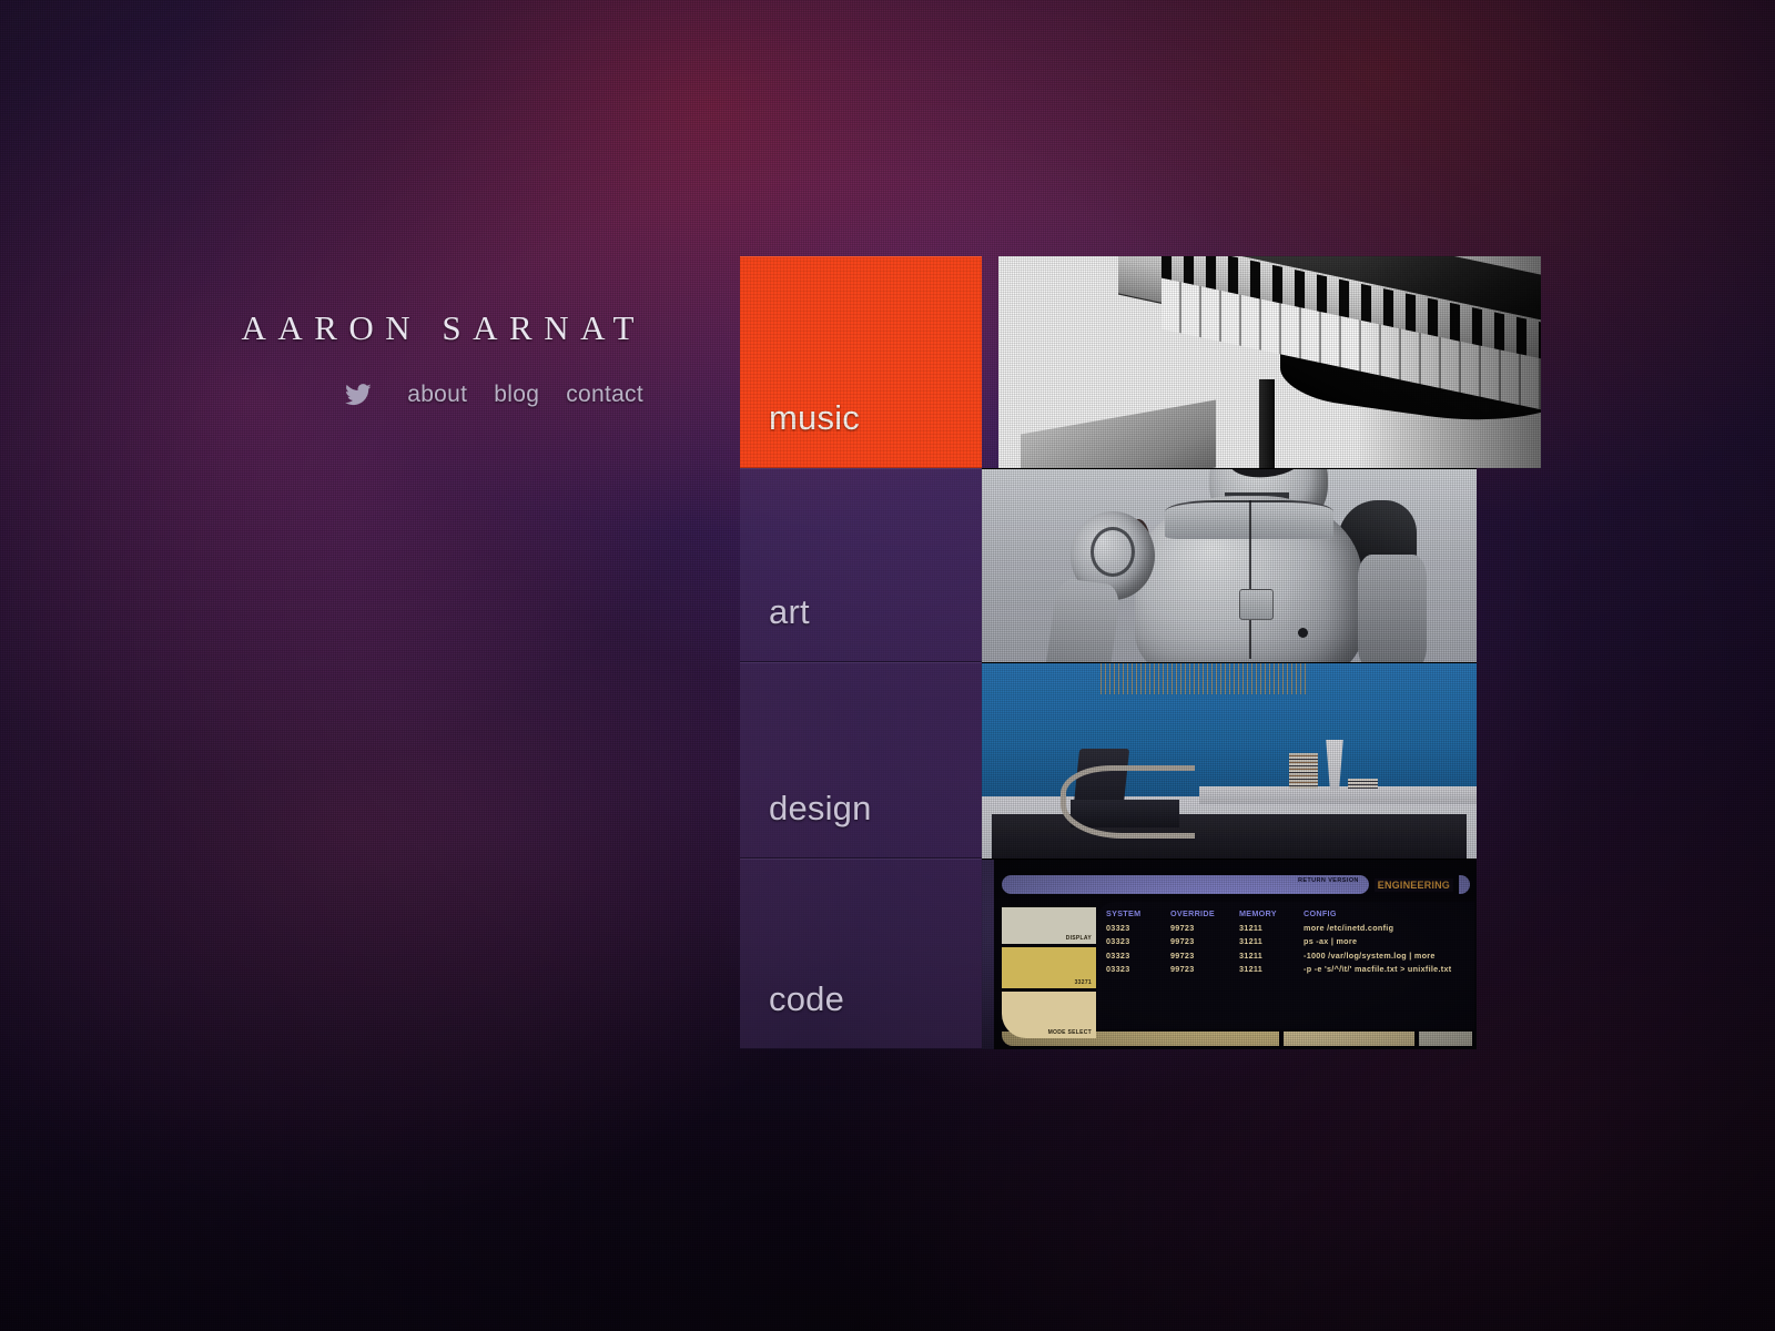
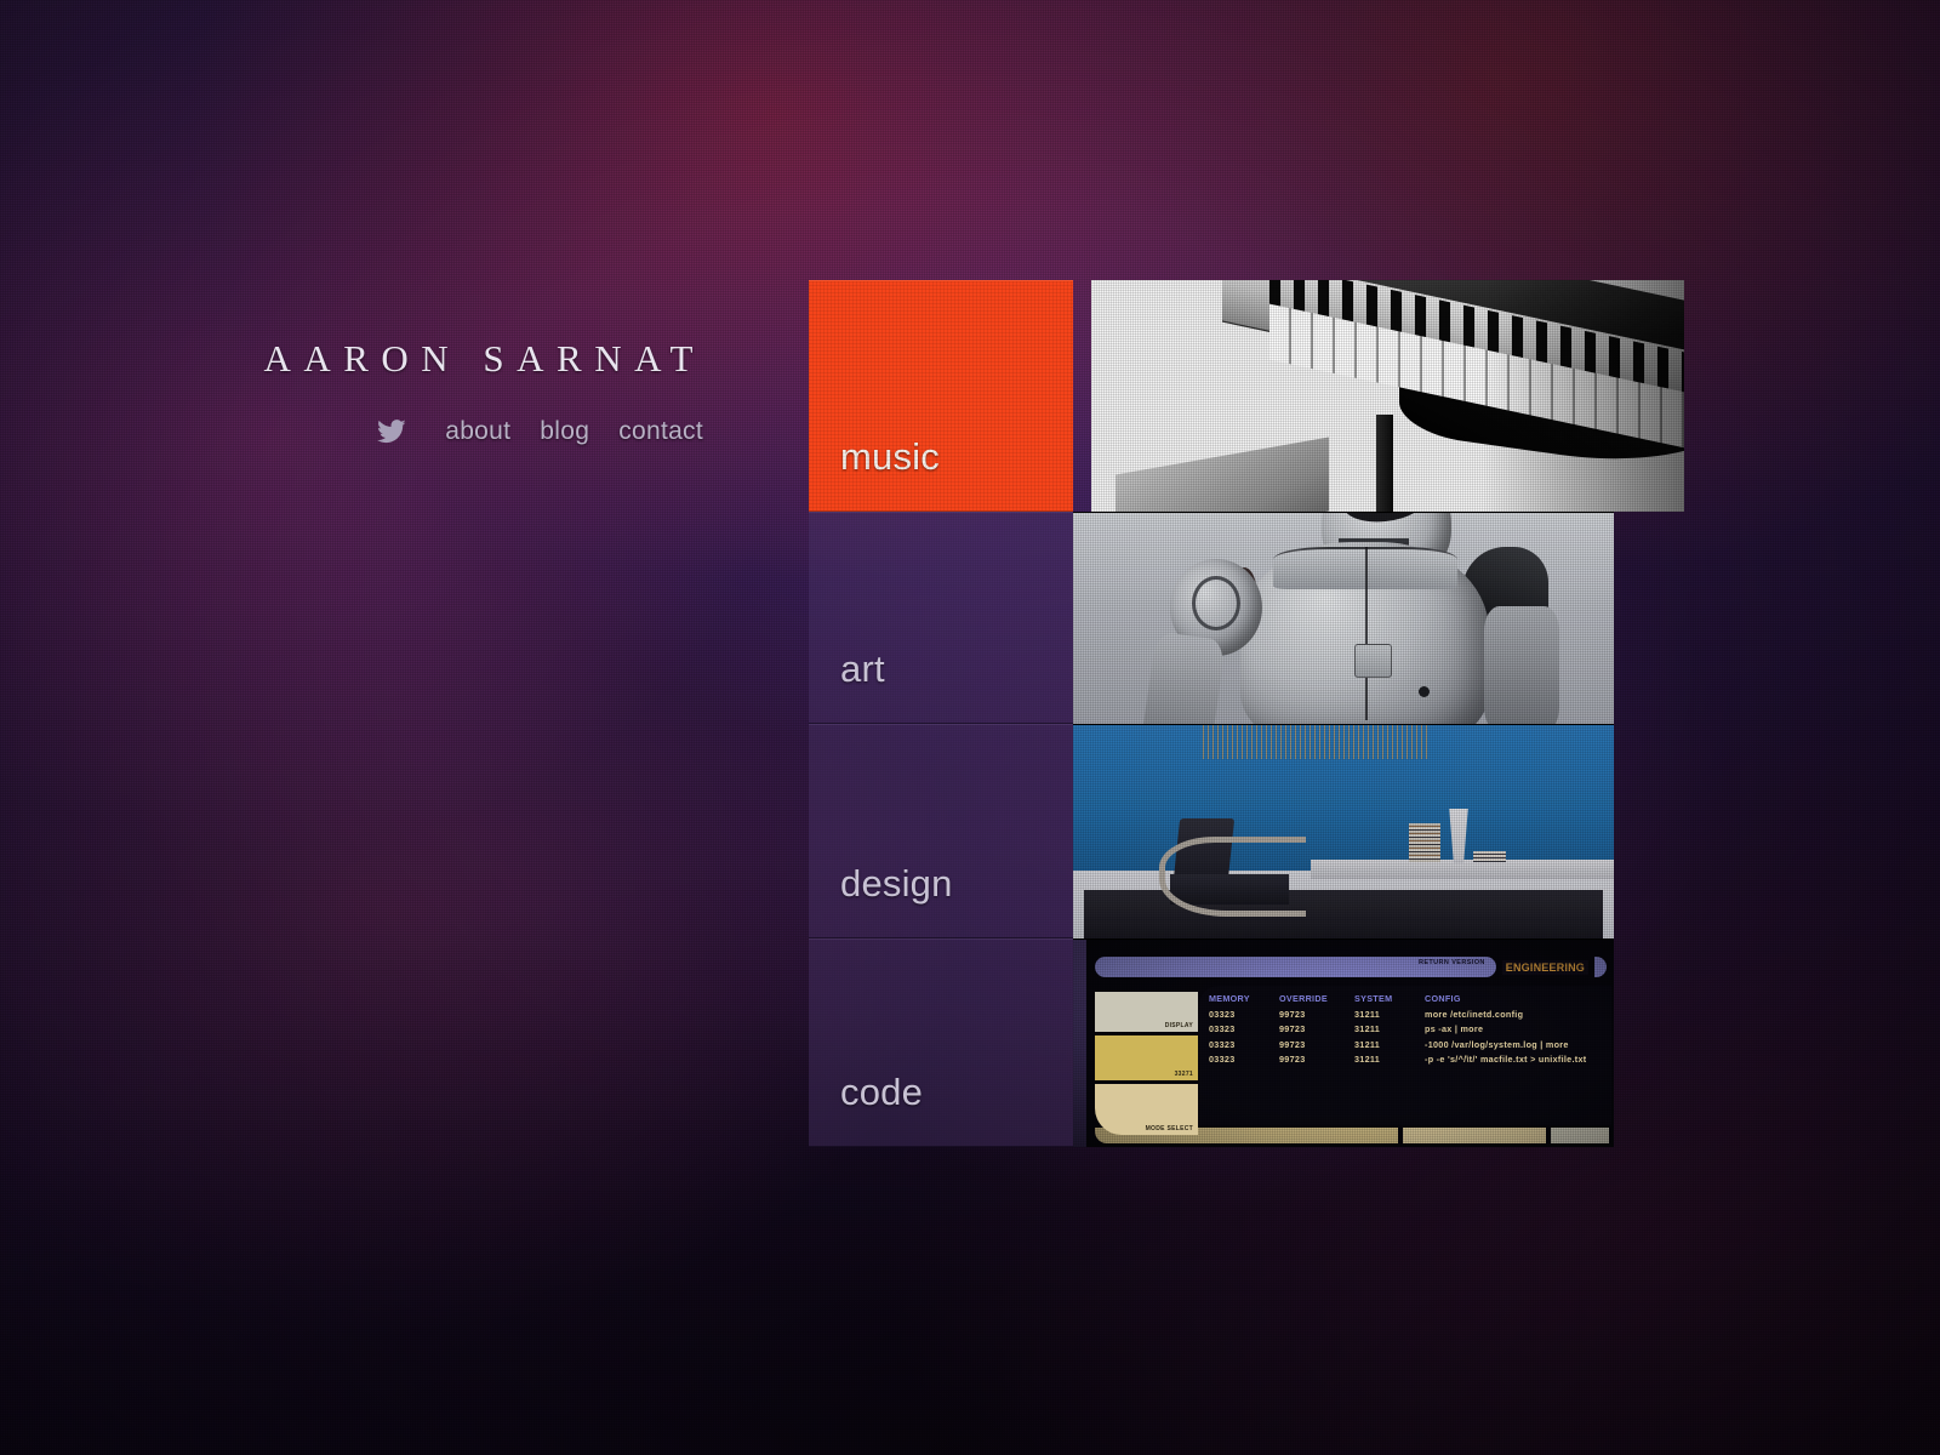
  AARON SARNAT
  about
  blog
  contact
  art
  design
  code
- SYSTEM
+ MEMORY
  OVERRIDE
- MEMORY
+ SYSTEM
  CONFIG
  03323
  99723
  31211
  more /etc/inetd.config
  03323
  99723
  31211
  ps -ax | more
  03323
  99723
  31211
  -1000 /var/log/system.log | more
  03323
  99723
  31211
  -p -e 's/^/\t/' macfile.txt > unixfile.txt
